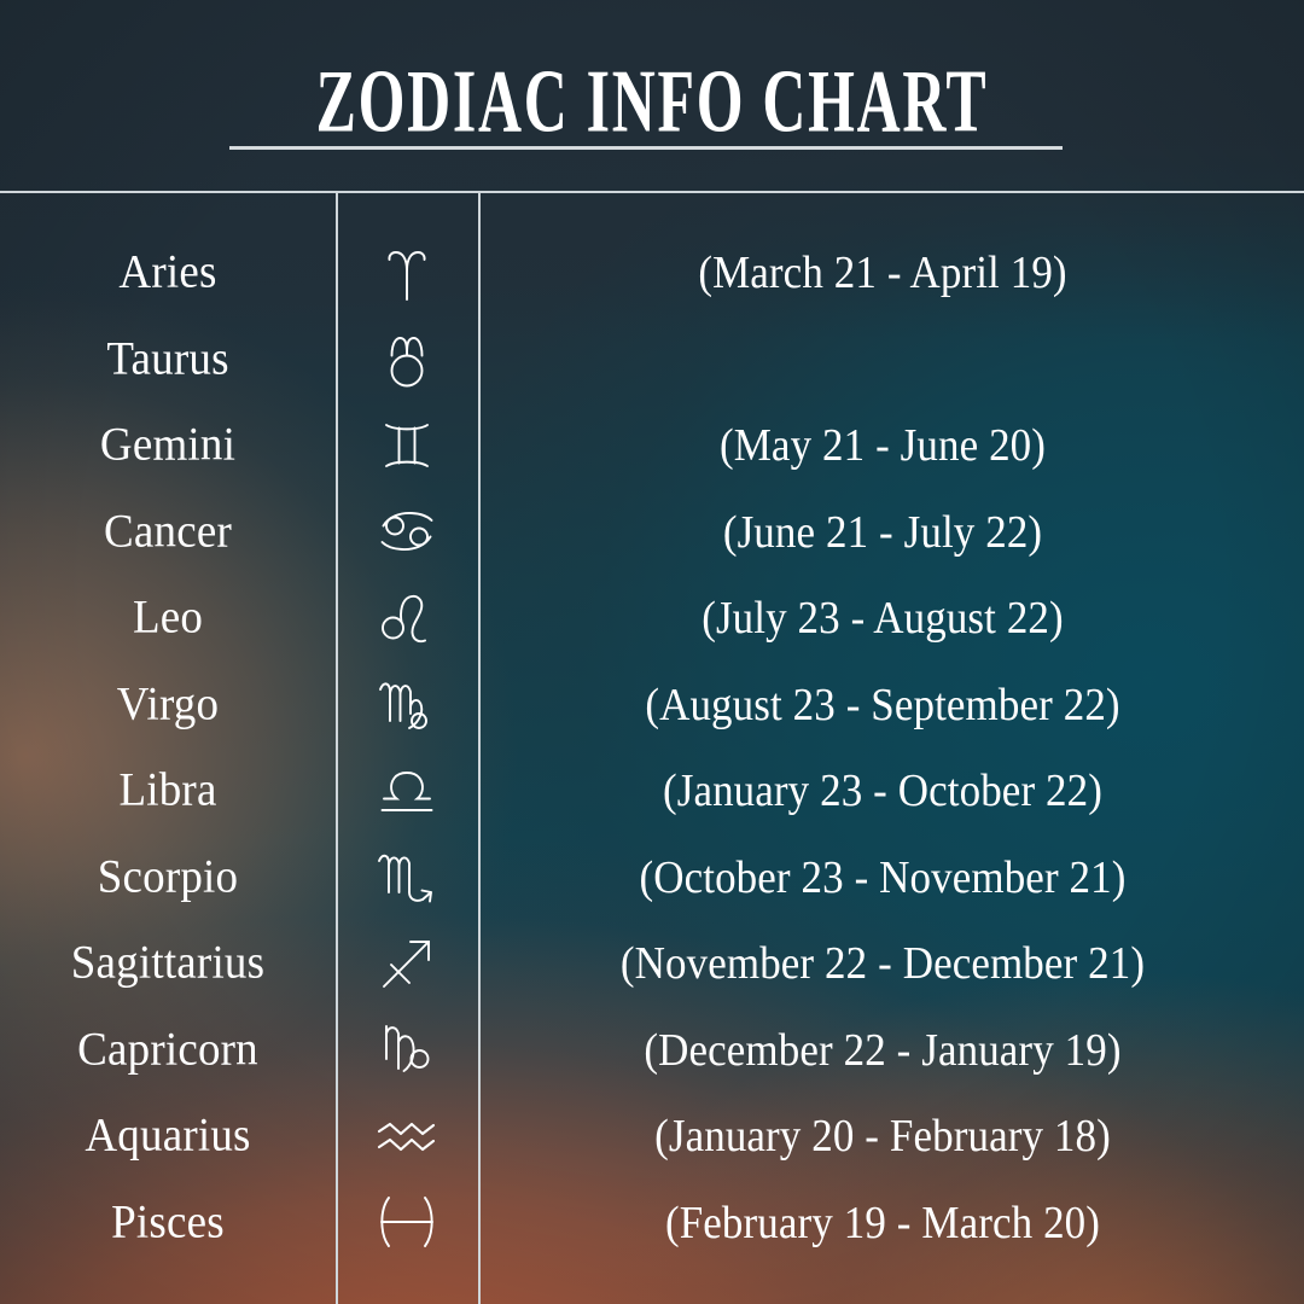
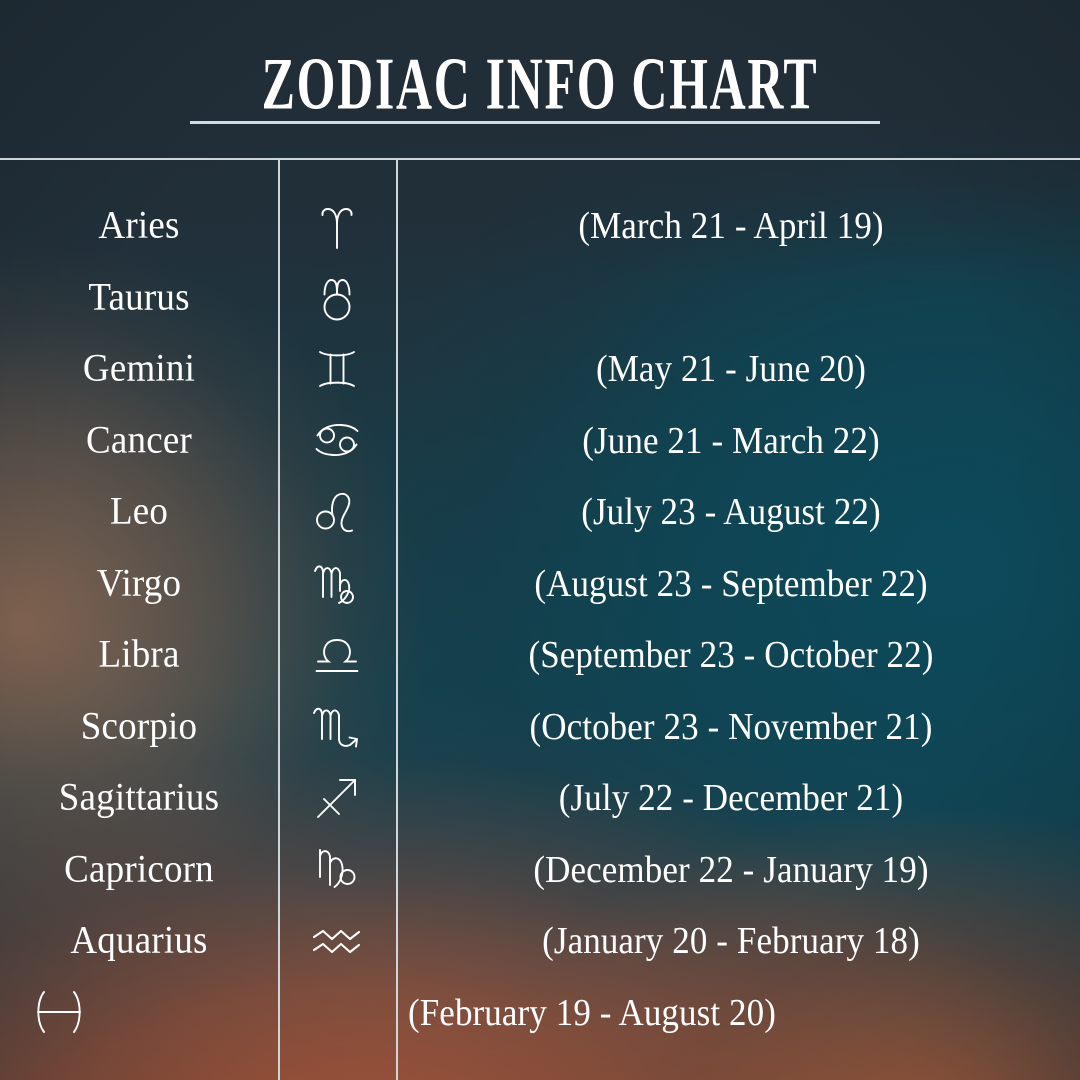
  ZODIAC INFO CHART
  Aries
  (March 21 - April 19)
  Taurus
  Gemini
  (May 21 - June 20)
  Cancer
- (June 21 - July 22)
+ (June 21 - March 22)
  Leo
  (July 23 - August 22)
  Virgo
  (August 23 - September 22)
  Libra
- (January 23 - October 22)
+ (September 23 - October 22)
  Scorpio
  (October 23 - November 21)
  Sagittarius
- (November 22 - December 21)
+ (July 22 - December 21)
  Capricorn
  (December 22 - January 19)
  Aquarius
  (January 20 - February 18)
- Pisces
- (February 19 - March 20)
+ (February 19 - August 20)
